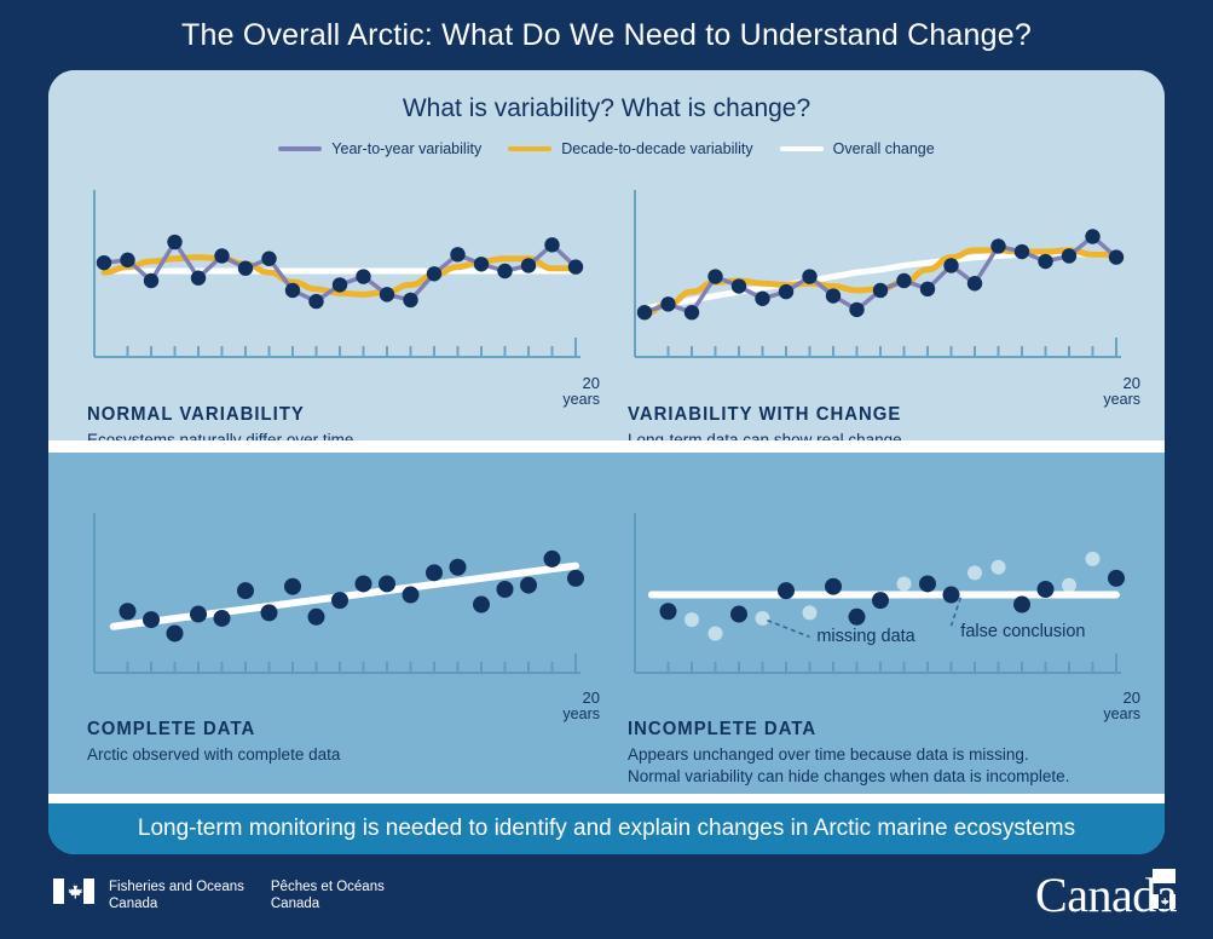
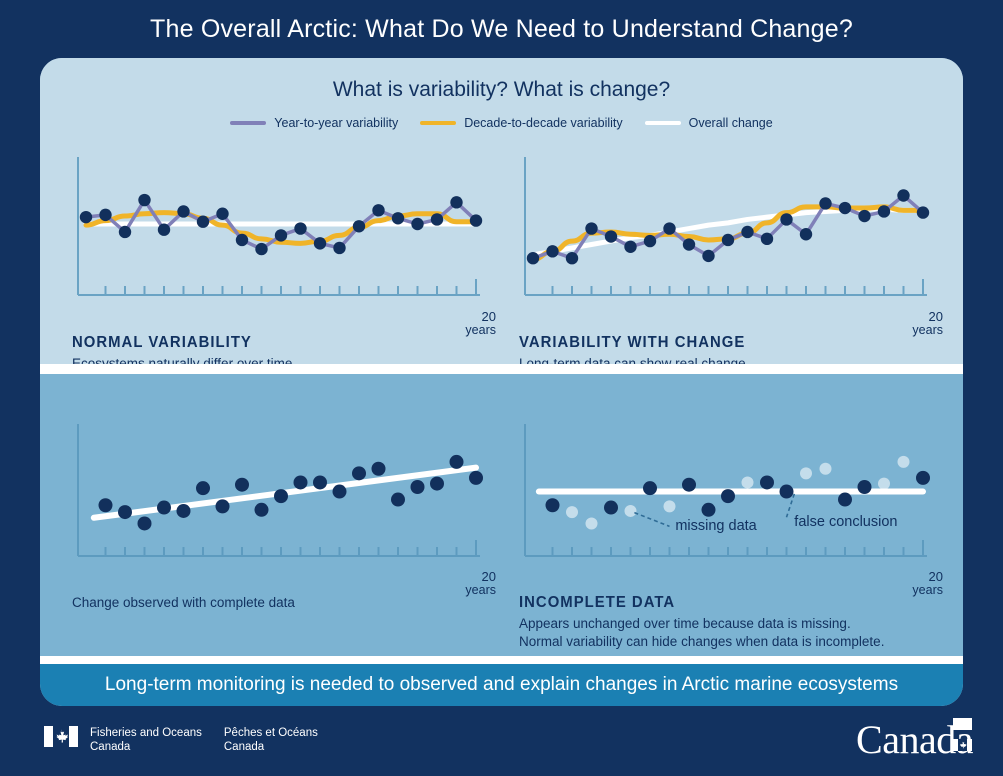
  The Overall Arctic: What Do We Need to Understand Change?
  What is variability? What is change?
  Year-to-year variability
  Decade-to-decade variability
  Overall change
  20
  years
  NORMAL VARIABILITY
  20
  years
  VARIABILITY WITH CHANGE
  20
  years
- COMPLETE DATA
- Arctic observed with complete data
+ Change observed with complete data
  missing data
  false conclusion
  20
  years
  INCOMPLETE DATA
  Appears unchanged over time because data is missing.
  Normal variability can hide changes when data is incomplete.
- Long-term monitoring is needed to identify and explain changes in Arctic marine ecosystems
+ Long-term monitoring is needed to observed and explain changes in Arctic marine ecosystems
  Fisheries and Oceans
  Canada
  Pêches et Océans
  Canada
  Canad
